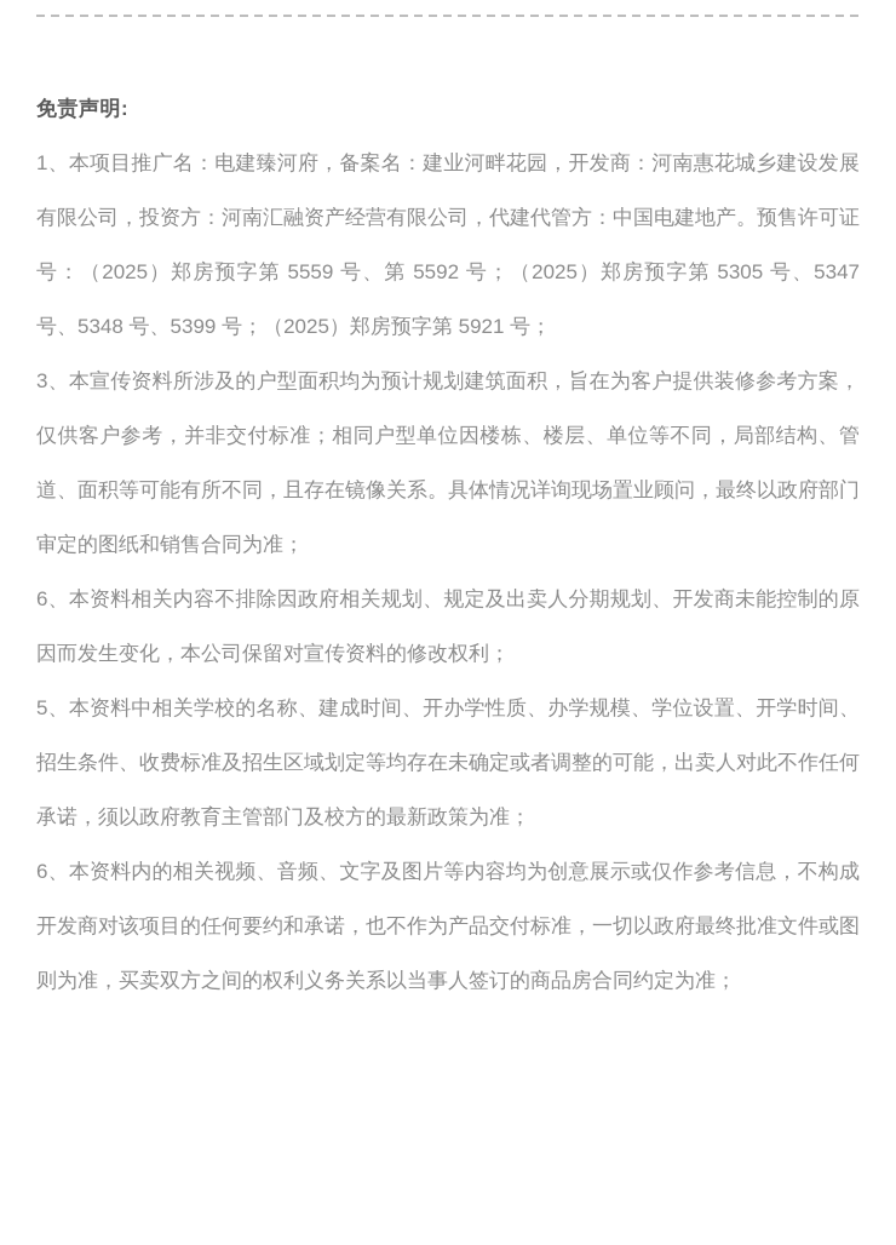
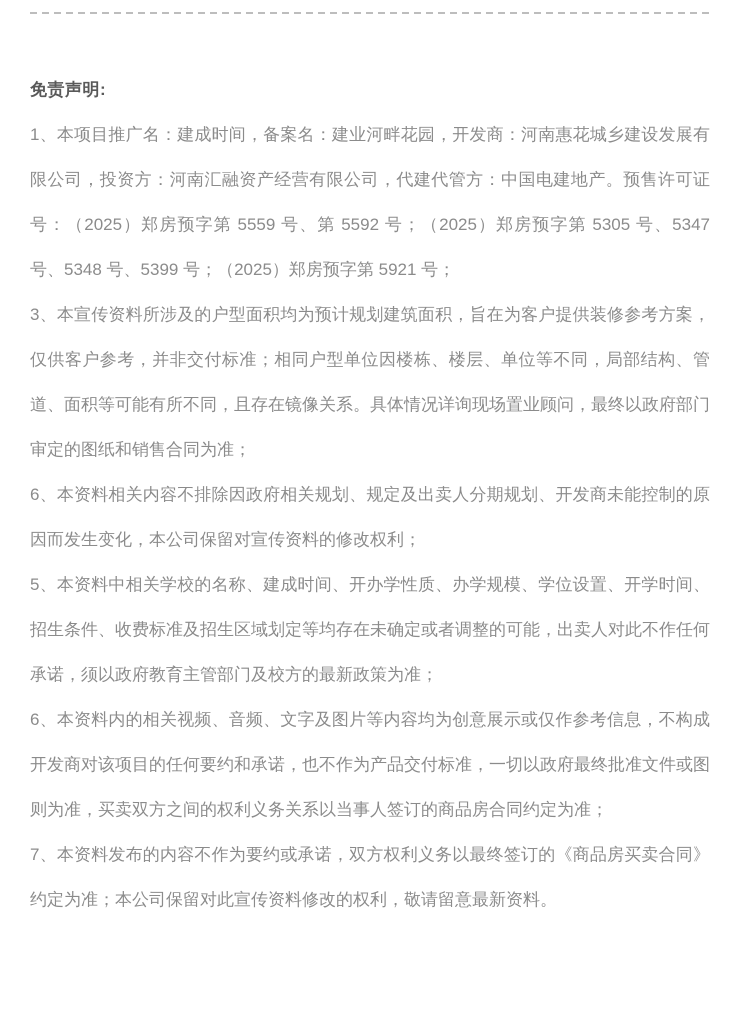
  免责声明:
- 1、本项目推广名：电建臻河府，备案名：建业河畔花园，开发商：河南惠花城乡建设发展有限公司，投资方：河南汇融资产经营有限公司，代建代管方：中国电建地产。预售许可证号：（2025）郑房预字第 5559 号、第 5592 号；（2025）郑房预字第 5305 号、5347 号、5348 号、5399 号；（2025）郑房预字第 5921 号；
+ 1、本项目推广名：建成时间，备案名：建业河畔花园，开发商：河南惠花城乡建设发展有限公司，投资方：河南汇融资产经营有限公司，代建代管方：中国电建地产。预售许可证号：（2025）郑房预字第 5559 号、第 5592 号；（2025）郑房预字第 5305 号、5347 号、5348 号、5399 号；（2025）郑房预字第 5921 号；
  3、本宣传资料所涉及的户型面积均为预计规划建筑面积，旨在为客户提供装修参考方案，仅供客户参考，并非交付标准；相同户型单位因楼栋、楼层、单位等不同，局部结构、管道、面积等可能有所不同，且存在镜像关系。具体情况详询现场置业顾问，最终以政府部门审定的图纸和销售合同为准；
  6、本资料相关内容不排除因政府相关规划、规定及出卖人分期规划、开发商未能控制的原因而发生变化，本公司保留对宣传资料的修改权利；
  5、本资料中相关学校的名称、建成时间、开办学性质、办学规模、学位设置、开学时间、招生条件、收费标准及招生区域划定等均存在未确定或者调整的可能，出卖人对此不作任何承诺，须以政府教育主管部门及校方的最新政策为准；
  6、本资料内的相关视频、音频、文字及图片等内容均为创意展示或仅作参考信息，不构成开发商对该项目的任何要约和承诺，也不作为产品交付标准，一切以政府最终批准文件或图则为准，买卖双方之间的权利义务关系以当事人签订的商品房合同约定为准；
+ 7、本资料发布的内容不作为要约或承诺，双方权利义务以最终签订的《商品房买卖合同》约定为准；本公司保留对此宣传资料修改的权利，敬请留意最新资料。
